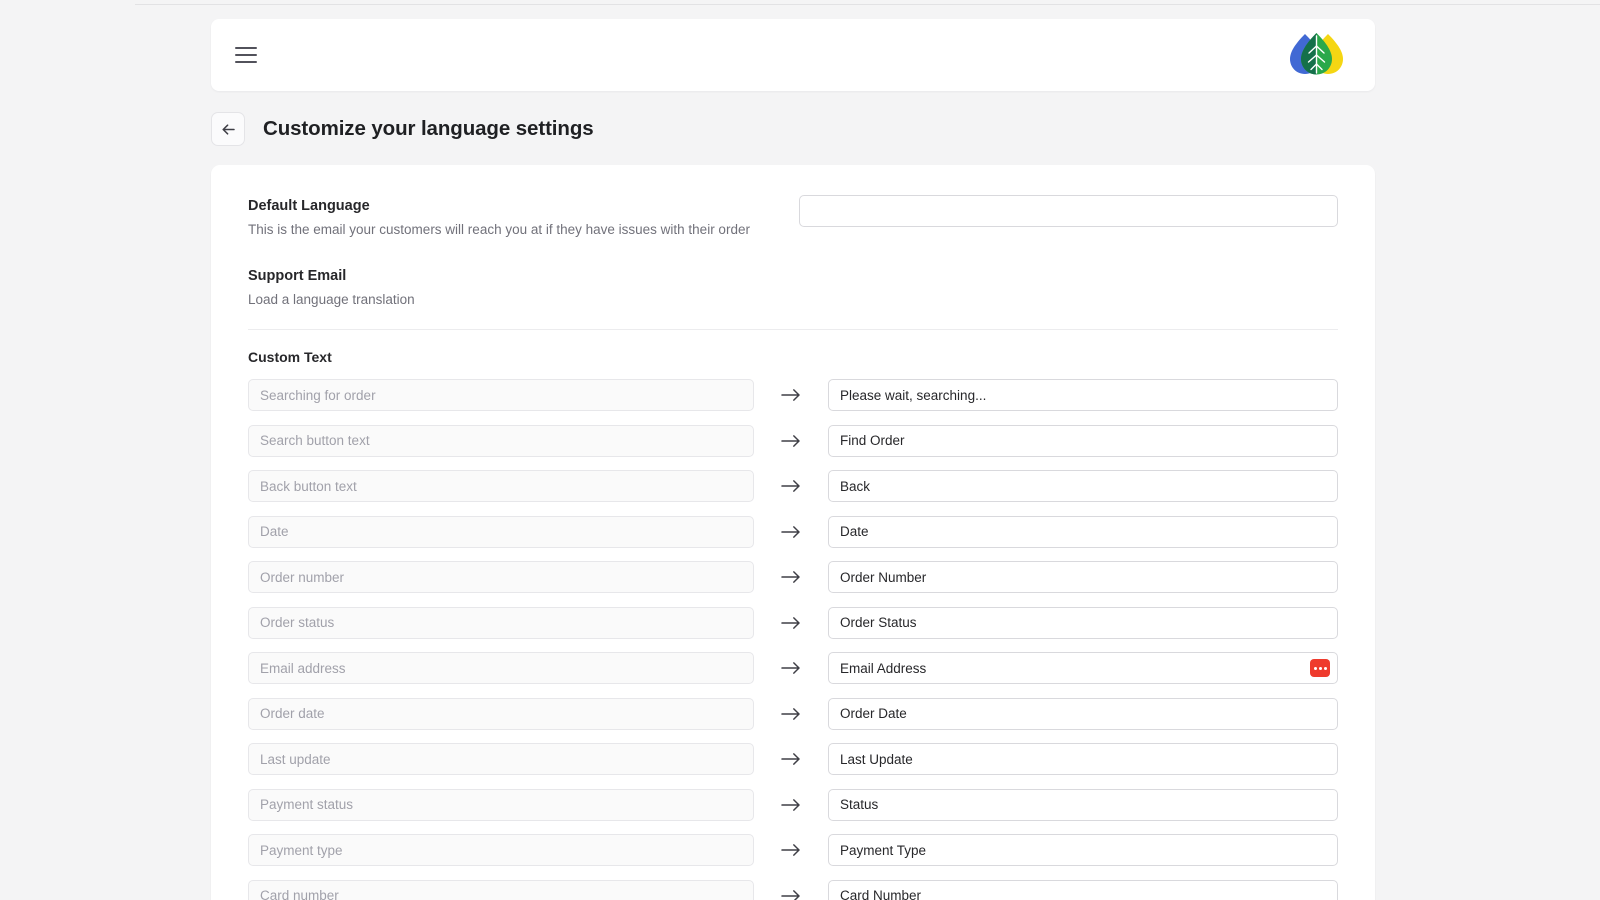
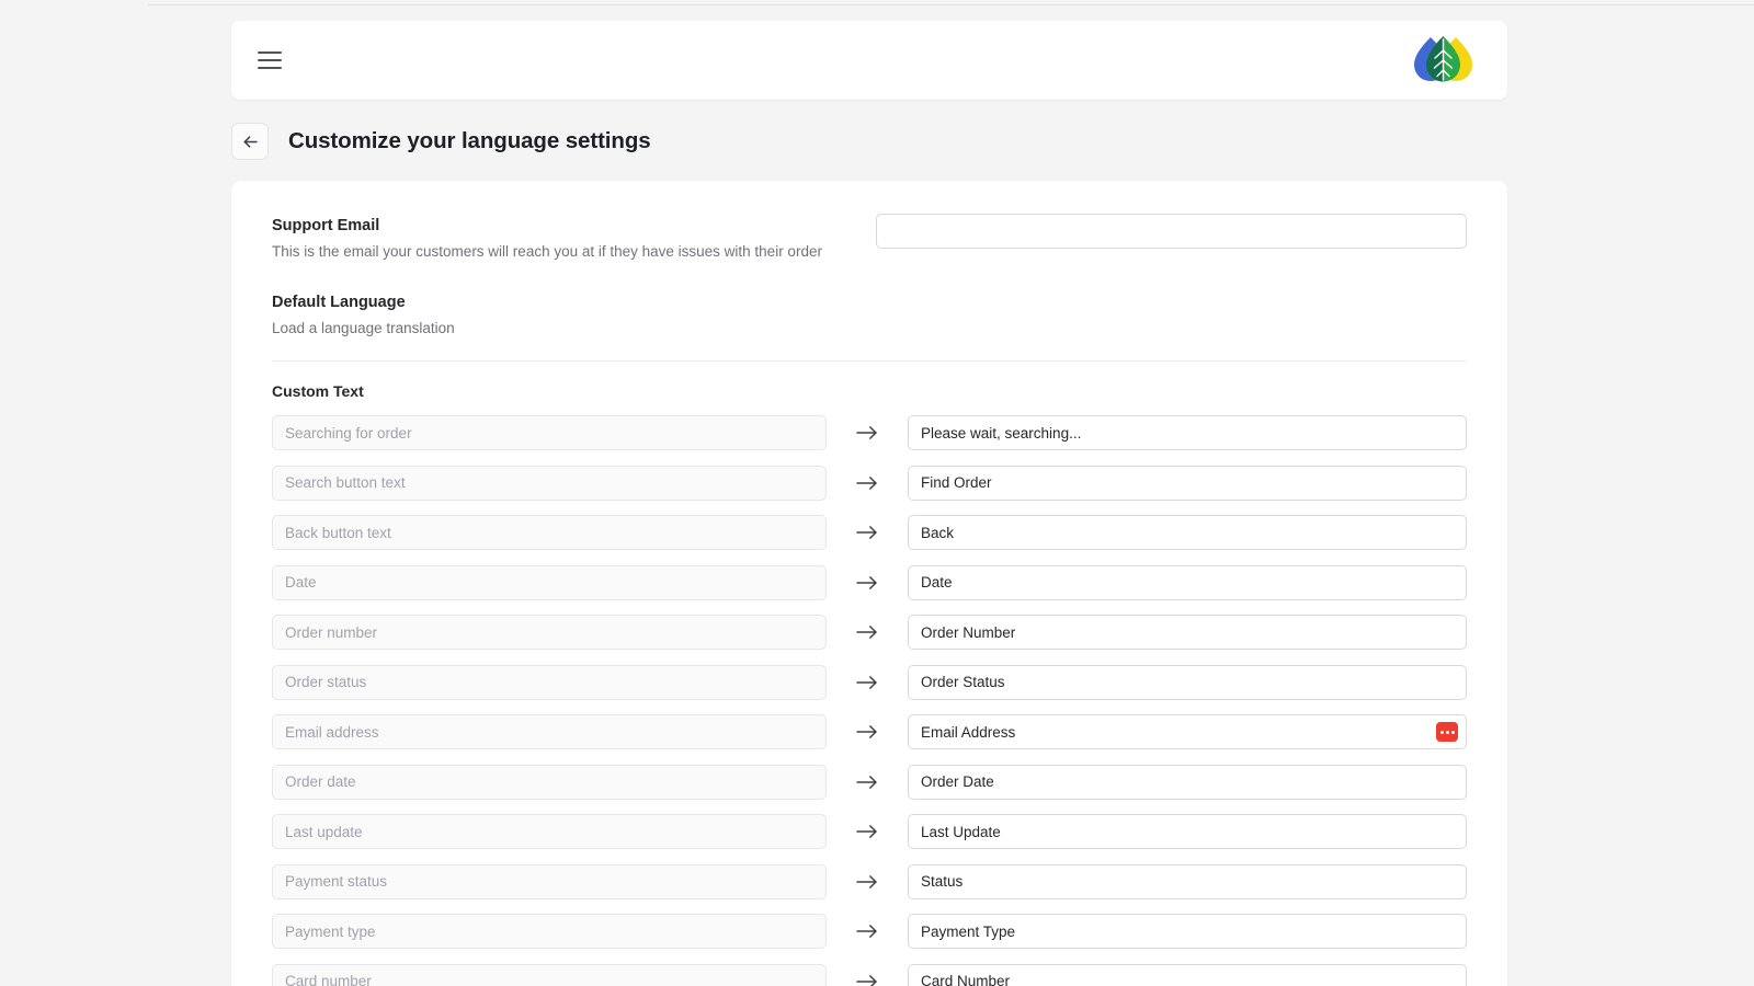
  Customize your language settings
- Default Language
+ Support Email
  This is the email your customers will reach you at if they have issues with their order
- Support Email
+ Default Language
  Load a language translation
  Custom Text
  Searching for order
  Please wait, searching...
  Search button text
  Find Order
  Back button text
  Back
  Date
  Date
  Order number
  Order Number
  Order status
  Order Status
  Email address
  Email Address
  Order date
  Order Date
  Last update
  Last Update
  Payment status
  Status
  Payment type
  Payment Type
  Card number
  Card Number
